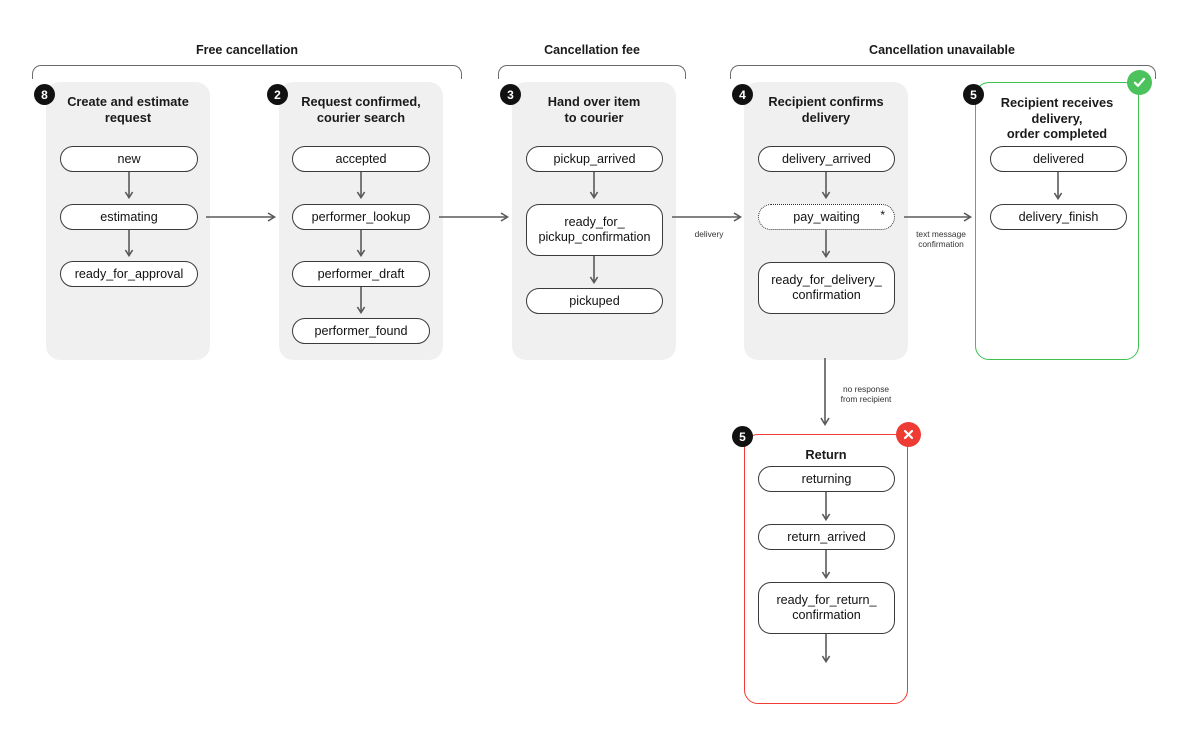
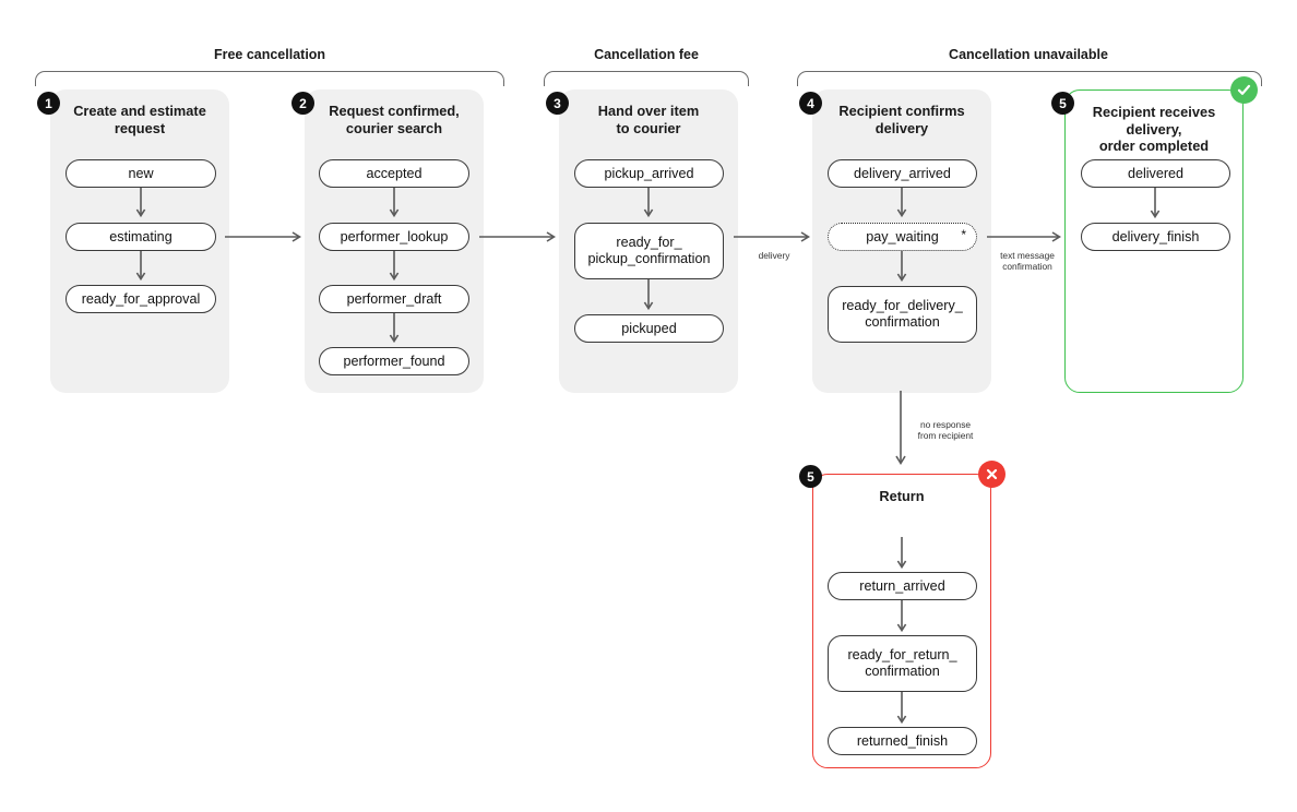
  Free cancellation
  Cancellation fee
  Cancellation unavailable
  Create and estimate
  request
- 8
+ 1
  new
  estimating
  ready_for_approval
  Request confirmed,
  courier search
  2
  accepted
  performer_lookup
  performer_draft
  performer_found
  Hand over item
  to courier
  3
  pickup_arrived
  ready_for_
  pickup_confirmation
  pickuped
  delivery
  Recipient confirms
  delivery
  4
  delivery_arrived
  pay_waiting
  *
  ready_for_delivery_
  confirmation
  text message
  confirmation
  no response
  from recipient
  Recipient receives
  delivery,
  order completed
  5
  delivered
  delivery_finish
  Return
  5
- returning
  return_arrived
  ready_for_return_
  confirmation
+ returned_finish
